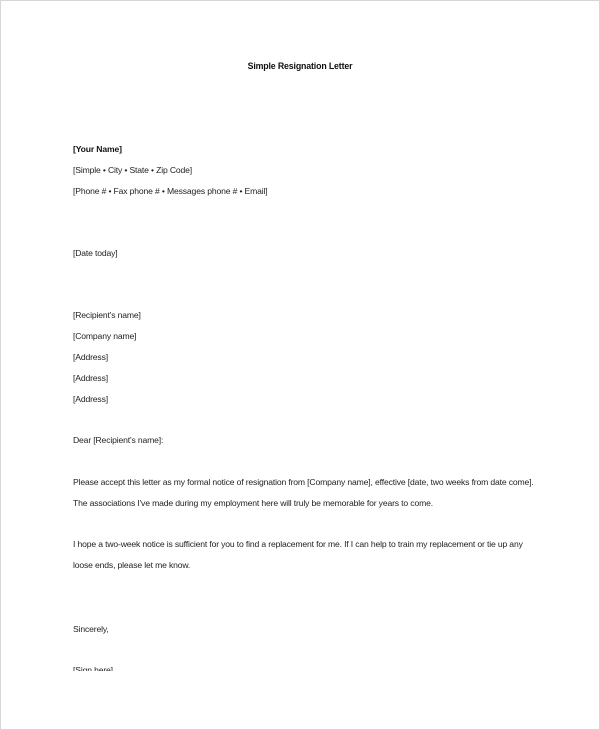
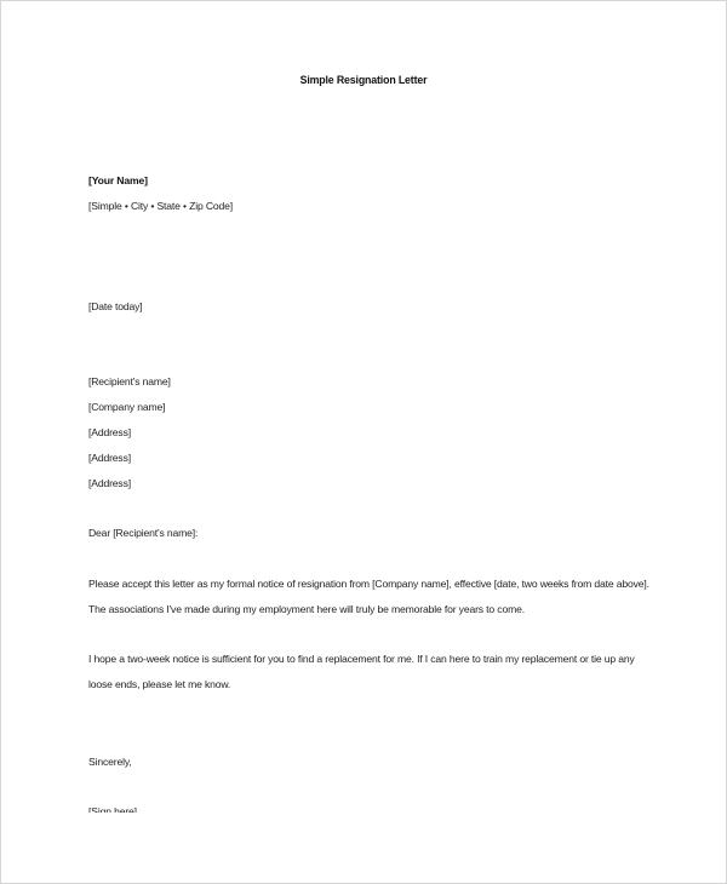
  Simple Resignation Letter
  [Your Name]
  [Simple • City • State • Zip Code]
- [Phone # • Fax phone # • Messages phone # • Email]
  [Date today]
  [Recipient's name]
  [Company name]
  [Address]
  [Address]
  [Address]
  Dear [Recipient's name]:
- Please accept this letter as my formal notice of resignation from [Company name], effective [date, two weeks from date come]. The associations I've made during my employment here will truly be memorable for years to come.
+ Please accept this letter as my formal notice of resignation from [Company name], effective [date, two weeks from date above]. The associations I've made during my employment here will truly be memorable for years to come.
- I hope a two-week notice is sufficient for you to find a replacement for me. If I can help to train my replacement or tie up any loose ends, please let me know.
+ I hope a two-week notice is sufficient for you to find a replacement for me. If I can here to train my replacement or tie up any loose ends, please let me know.
  Sincerely,
  [Sign here]
